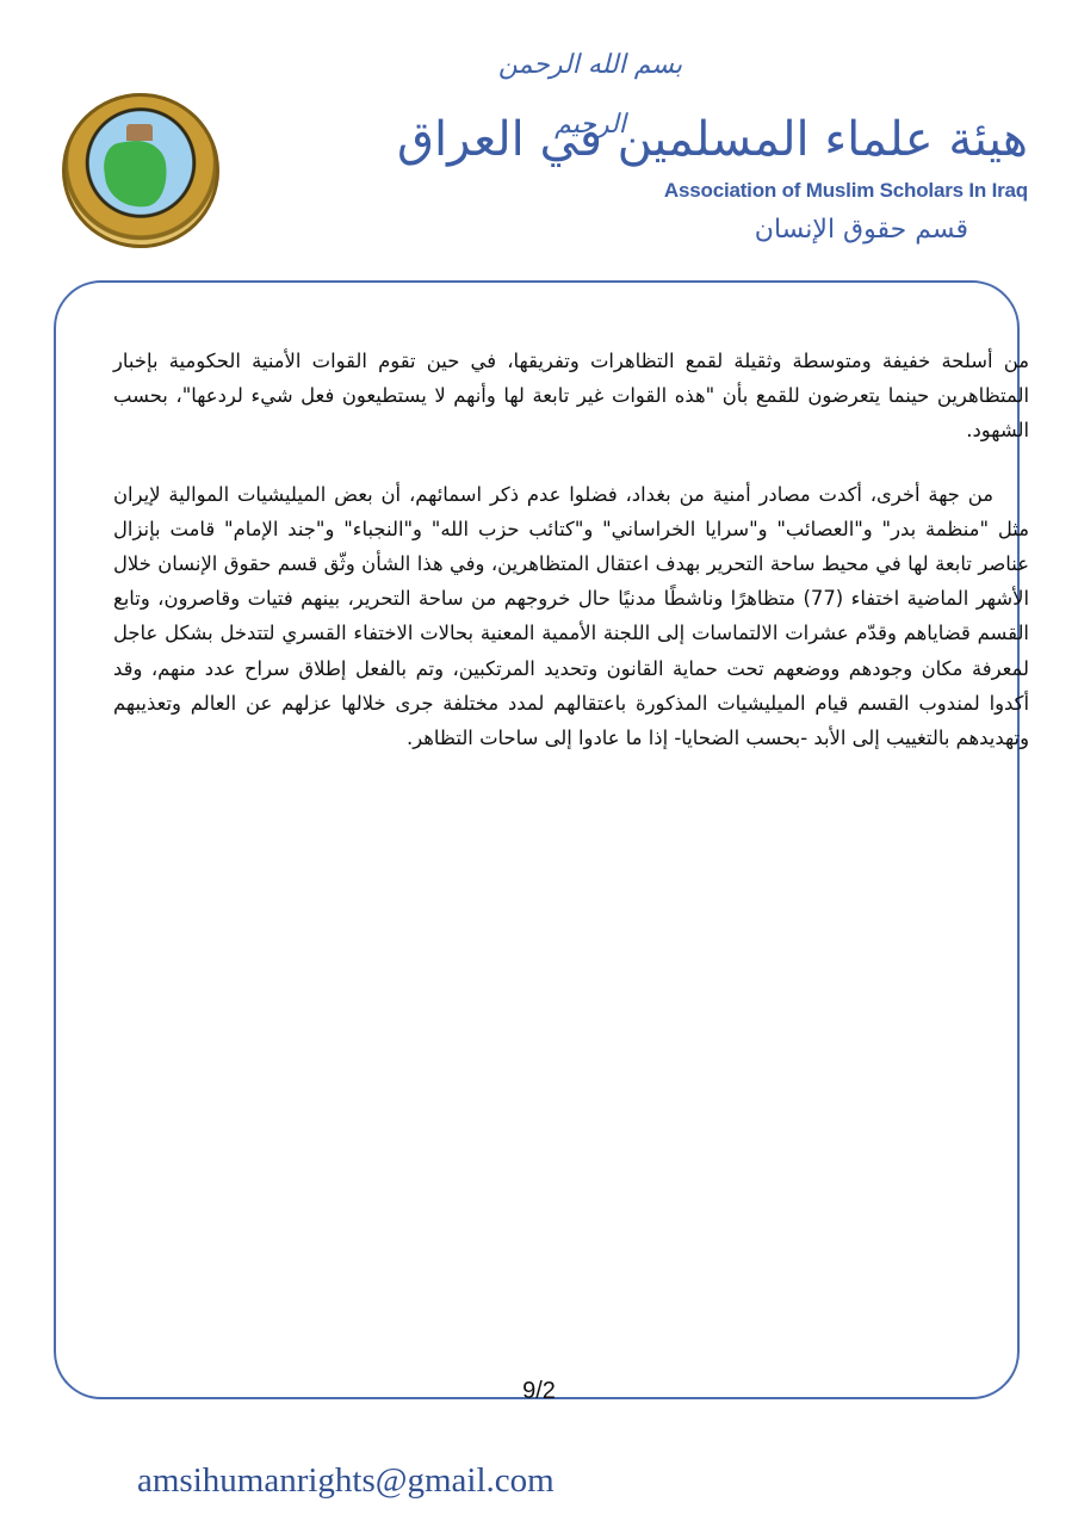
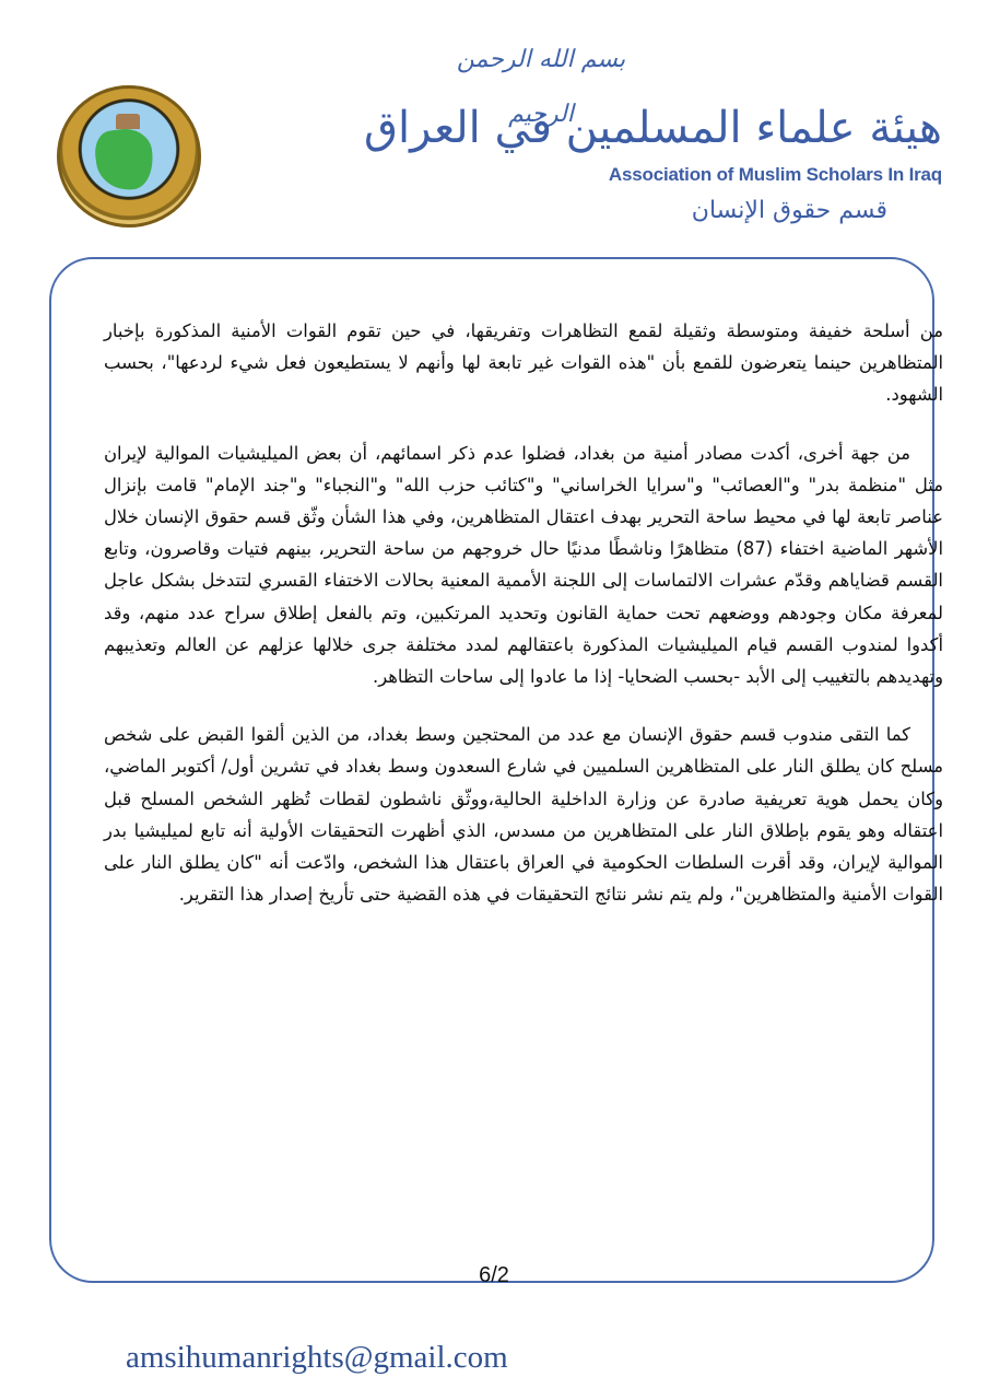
  بسم الله الرحمن الرحيم
  هيئة علماء المسلمين في العراق
  Association of Muslim Scholars In Iraq
  قسم حقوق الإنسان
- من أسلحة خفيفة ومتوسطة وثقيلة لقمع التظاهرات وتفريقها، في حين تقوم القوات الأمنية الحكومية بإخبار المتظاهرين حينما يتعرضون للقمع بأن "هذه القوات غير تابعة لها وأنهم لا يستطيعون فعل شيء لردعها"، بحسب الشهود.
+ من أسلحة خفيفة ومتوسطة وثقيلة لقمع التظاهرات وتفريقها، في حين تقوم القوات الأمنية المذكورة بإخبار المتظاهرين حينما يتعرضون للقمع بأن "هذه القوات غير تابعة لها وأنهم لا يستطيعون فعل شيء لردعها"، بحسب الشهود.
- من جهة أخرى، أكدت مصادر أمنية من بغداد، فضلوا عدم ذكر اسمائهم، أن بعض الميليشيات الموالية لإيران مثل "منظمة بدر" و"العصائب" و"سرايا الخراساني" و"كتائب حزب الله" و"النجباء" و"جند الإمام" قامت بإنزال عناصر تابعة لها في محيط ساحة التحرير بهدف اعتقال المتظاهرين، وفي هذا الشأن وثّق قسم حقوق الإنسان خلال الأشهر الماضية اختفاء (77) متظاهرًا وناشطًا مدنيًا حال خروجهم من ساحة التحرير، بينهم فتيات وقاصرون، وتابع القسم قضاياهم وقدّم عشرات الالتماسات إلى اللجنة الأممية المعنية بحالات الاختفاء القسري لتتدخل بشكل عاجل لمعرفة مكان وجودهم ووضعهم تحت حماية القانون وتحديد المرتكبين، وتم بالفعل إطلاق سراح عدد منهم، وقد أكدوا لمندوب القسم قيام الميليشيات المذكورة باعتقالهم لمدد مختلفة جرى خلالها عزلهم عن العالم وتعذيبهم وتهديدهم بالتغييب إلى الأبد -بحسب الضحايا- إذا ما عادوا إلى ساحات التظاهر.
+ من جهة أخرى، أكدت مصادر أمنية من بغداد، فضلوا عدم ذكر اسمائهم، أن بعض الميليشيات الموالية لإيران مثل "منظمة بدر" و"العصائب" و"سرايا الخراساني" و"كتائب حزب الله" و"النجباء" و"جند الإمام" قامت بإنزال عناصر تابعة لها في محيط ساحة التحرير بهدف اعتقال المتظاهرين، وفي هذا الشأن وثّق قسم حقوق الإنسان خلال الأشهر الماضية اختفاء (87) متظاهرًا وناشطًا مدنيًا حال خروجهم من ساحة التحرير، بينهم فتيات وقاصرون، وتابع القسم قضاياهم وقدّم عشرات الالتماسات إلى اللجنة الأممية المعنية بحالات الاختفاء القسري لتتدخل بشكل عاجل لمعرفة مكان وجودهم ووضعهم تحت حماية القانون وتحديد المرتكبين، وتم بالفعل إطلاق سراح عدد منهم، وقد أكدوا لمندوب القسم قيام الميليشيات المذكورة باعتقالهم لمدد مختلفة جرى خلالها عزلهم عن العالم وتعذيبهم وتهديدهم بالتغييب إلى الأبد -بحسب الضحايا- إذا ما عادوا إلى ساحات التظاهر.
+ كما التقى مندوب قسم حقوق الإنسان مع عدد من المحتجين وسط بغداد، من الذين ألقوا القبض على شخص مسلح كان يطلق النار على المتظاهرين السلميين في شارع السعدون وسط بغداد في تشرين أول/ أكتوبر الماضي، وكان يحمل هوية تعريفية صادرة عن وزارة الداخلية الحالية،ووثّق ناشطون لقطات تُظهر الشخص المسلح قبل اعتقاله وهو يقوم بإطلاق النار على المتظاهرين من مسدس، الذي أظهرت التحقيقات الأولية أنه تابع لميليشيا بدر الموالية لإيران، وقد أقرت السلطات الحكومية في العراق باعتقال هذا الشخص، وادّعت أنه "كان يطلق النار على القوات الأمنية والمتظاهرين"، ولم يتم نشر نتائج التحقيقات في هذه القضية حتى تأريخ إصدار هذا التقرير.
- 9/2
+ 6/2
  amsihumanrights@gmail.com
